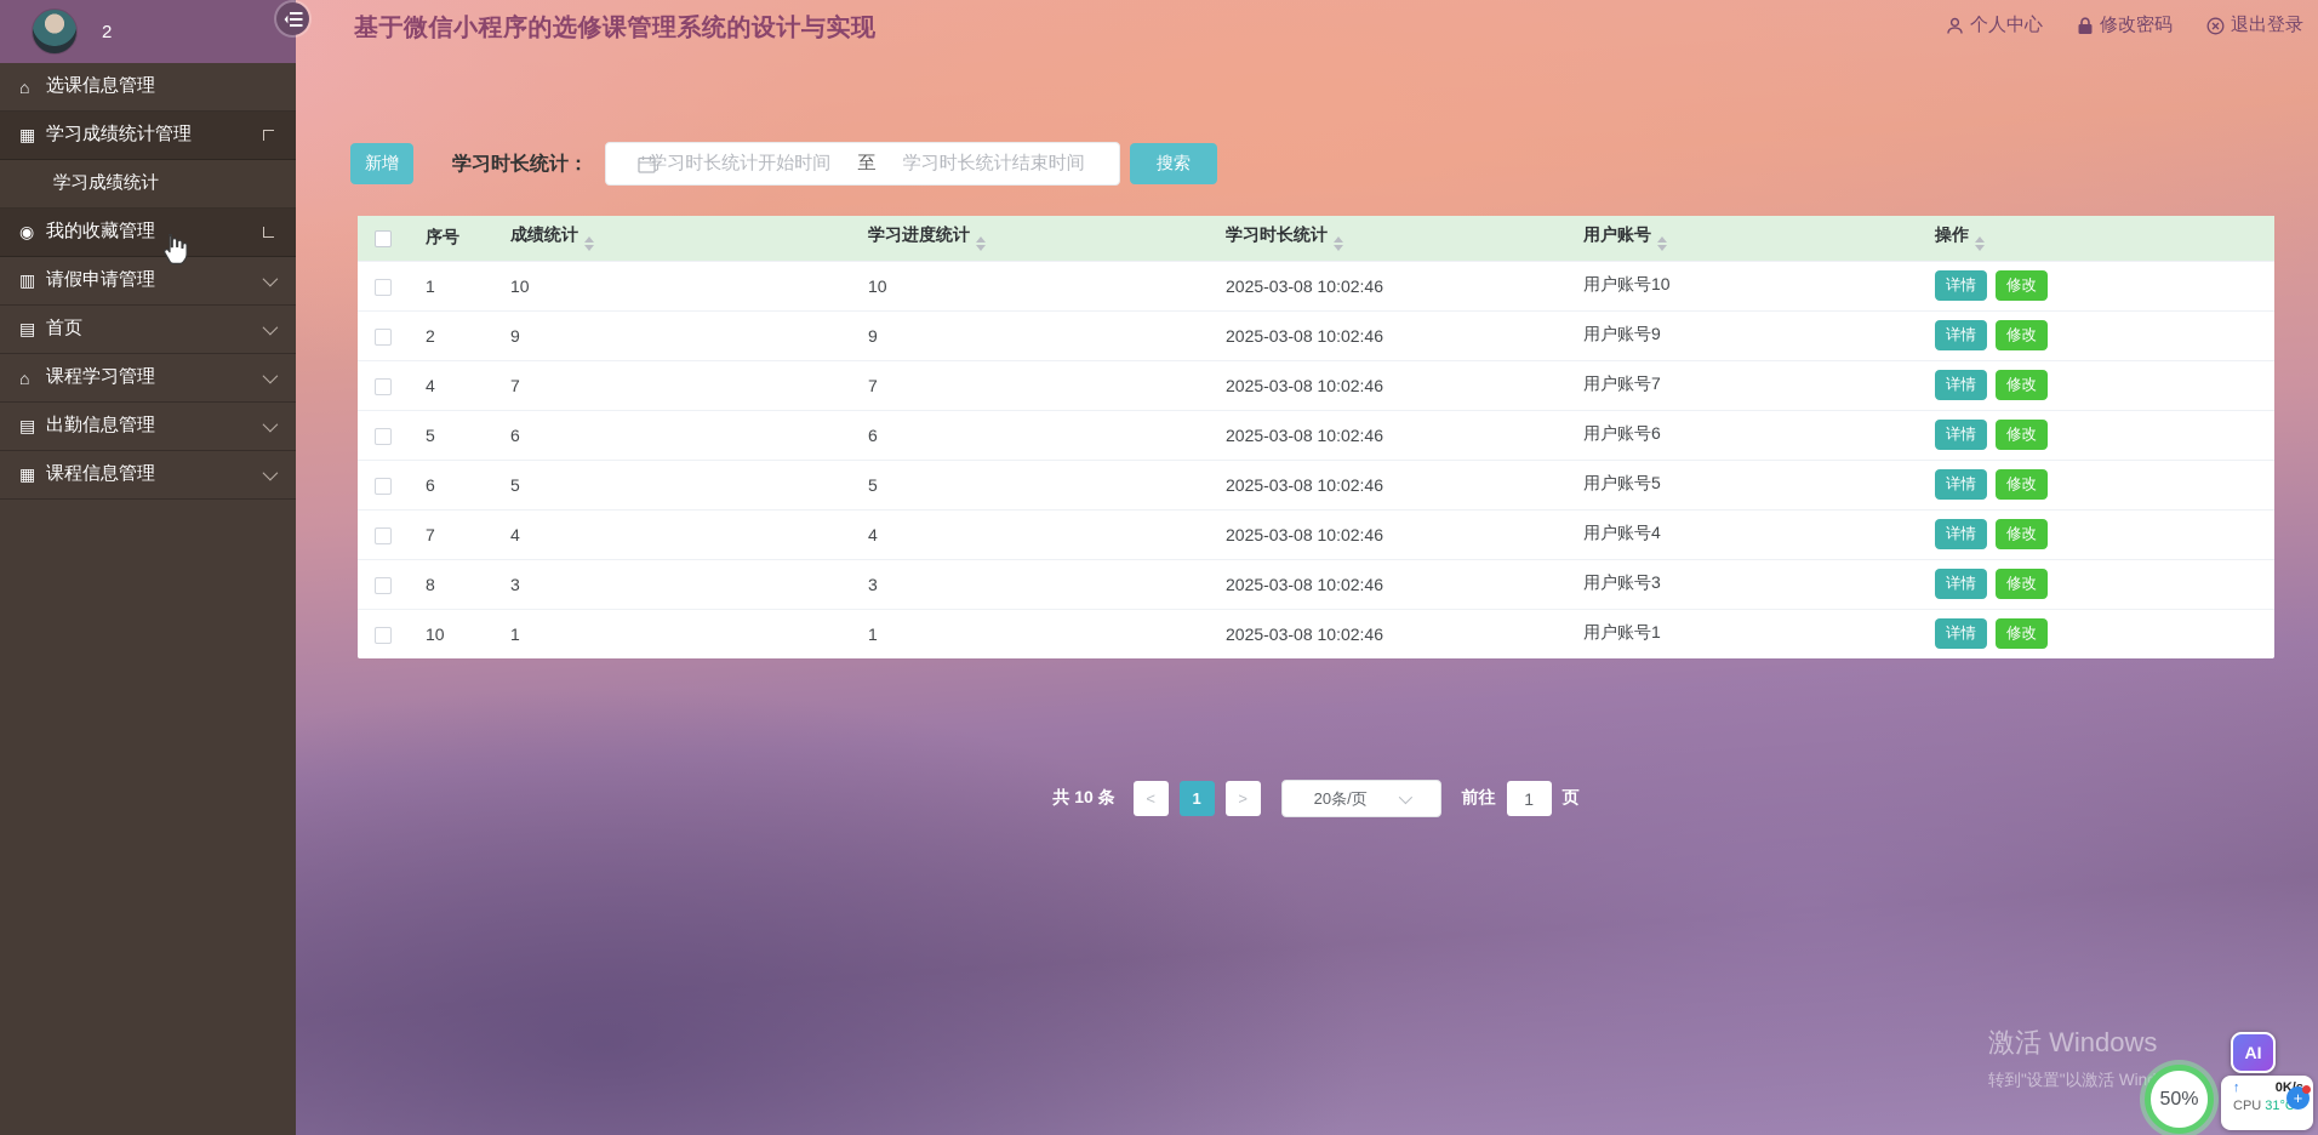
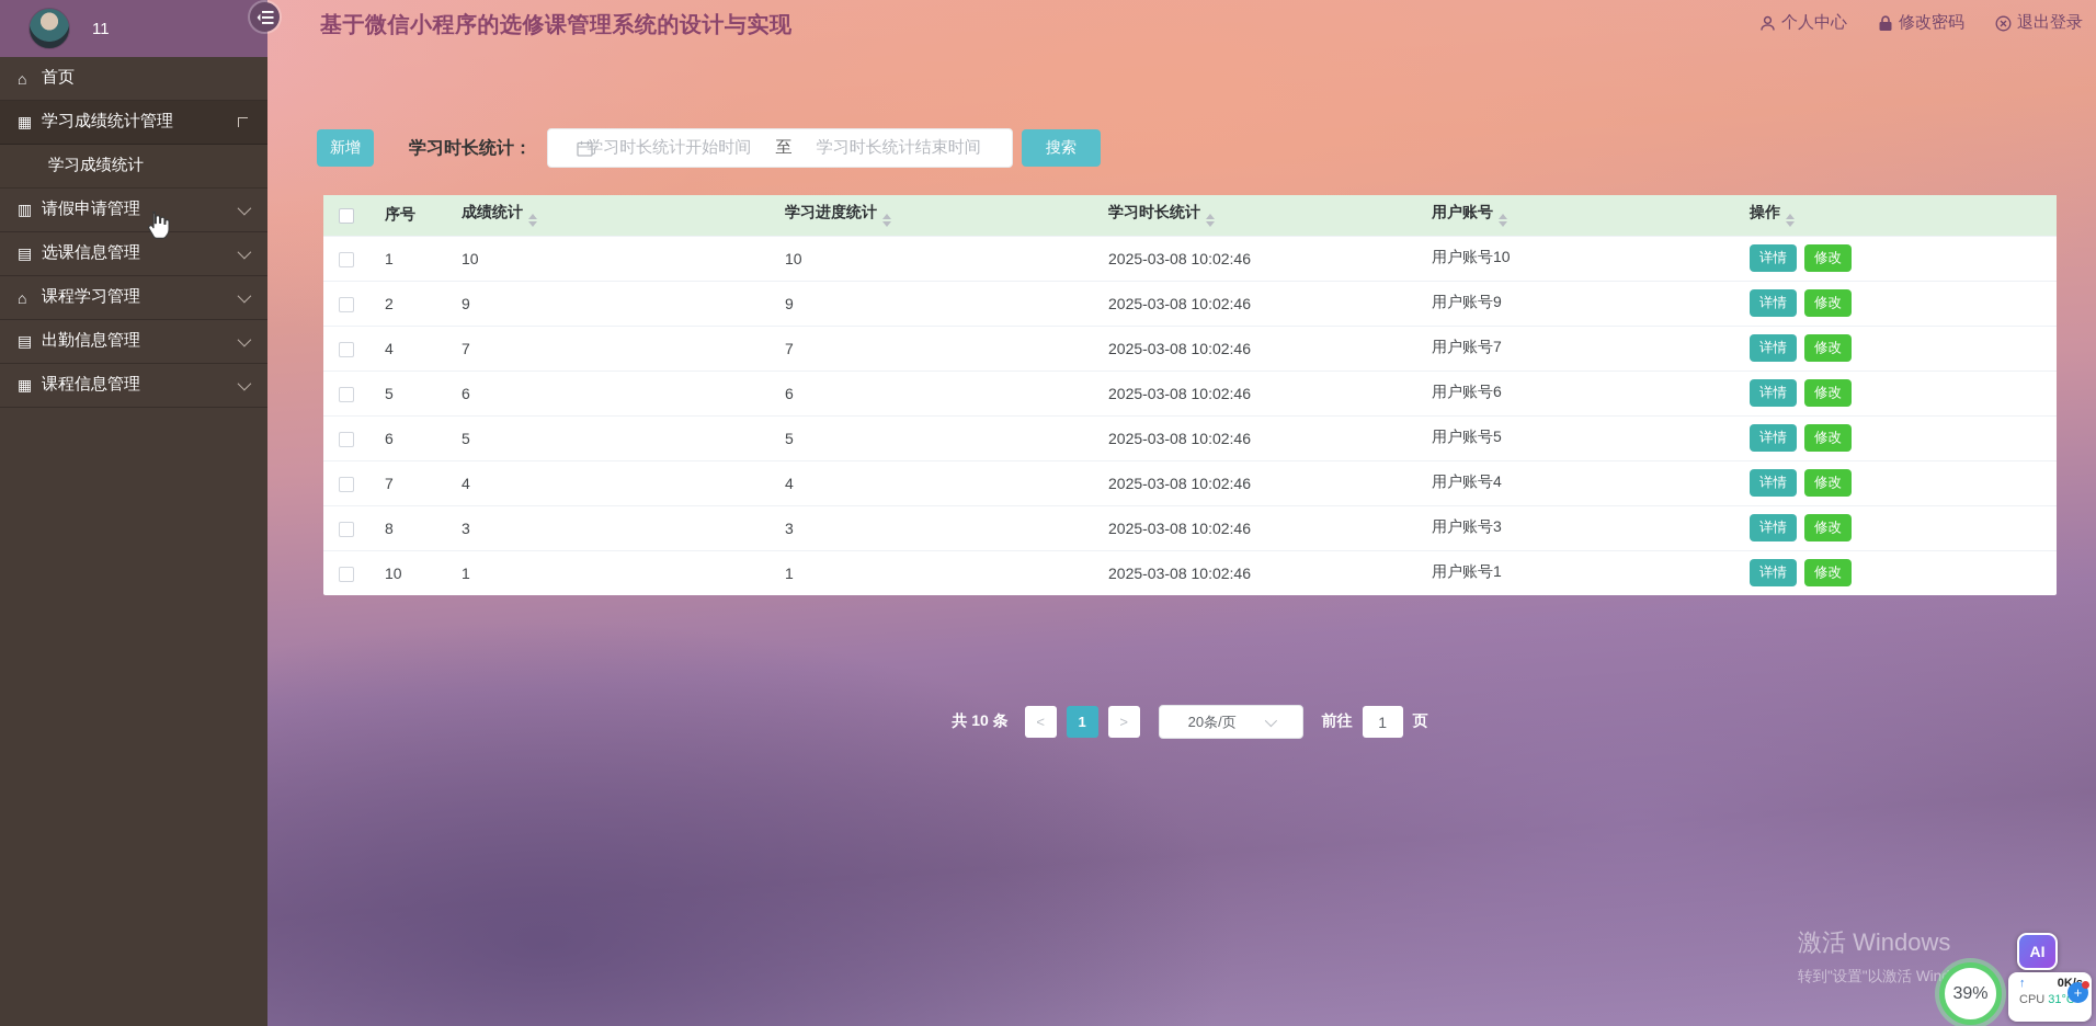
- 2
+ 11
  ⌂
- 选课信息管理
+ 首页
  ▦
  学习成绩统计管理
  学习成绩统计
- ◉
- 我的收藏管理
  ▥
  请假申请管理
  ▤
- 首页
+ 选课信息管理
  ⌂
  课程学习管理
  ▤
  出勤信息管理
  ▦
  课程信息管理
  基于微信小程序的选修课管理系统的设计与实现
  个人中心
  修改密码
  退出登录
  新增
  学习时长统计：
  学习时长统计开始时间
  至
  学习时长统计结束时间
  搜索
  	序号	成绩统计	学习进度统计	学习时长统计	用户账号	操作
  	1	10	10	2025-03-08 10:02:46	用户账号10	详情 修改
  	2	9	9	2025-03-08 10:02:46	用户账号9	详情 修改
  	4	7	7	2025-03-08 10:02:46	用户账号7	详情 修改
  	5	6	6	2025-03-08 10:02:46	用户账号6	详情 修改
  	6	5	5	2025-03-08 10:02:46	用户账号5	详情 修改
  	7	4	4	2025-03-08 10:02:46	用户账号4	详情 修改
  	8	3	3	2025-03-08 10:02:46	用户账号3	详情 修改
  	10	1	1	2025-03-08 10:02:46	用户账号1	详情 修改
  共 10 条
  <
  1
  >
  20条/页
  前往
  1
  页
  激活 Windows
  转到"设置"以激活 Win
  AI
- 50%
+ 39%
  ↑
  CPU 31°
  +
